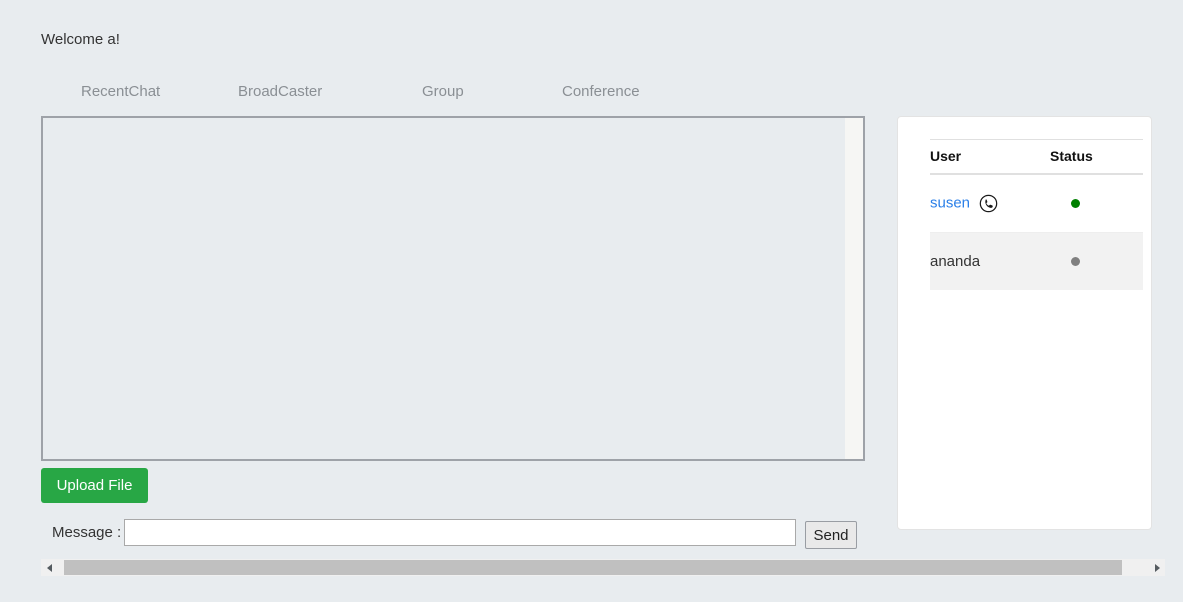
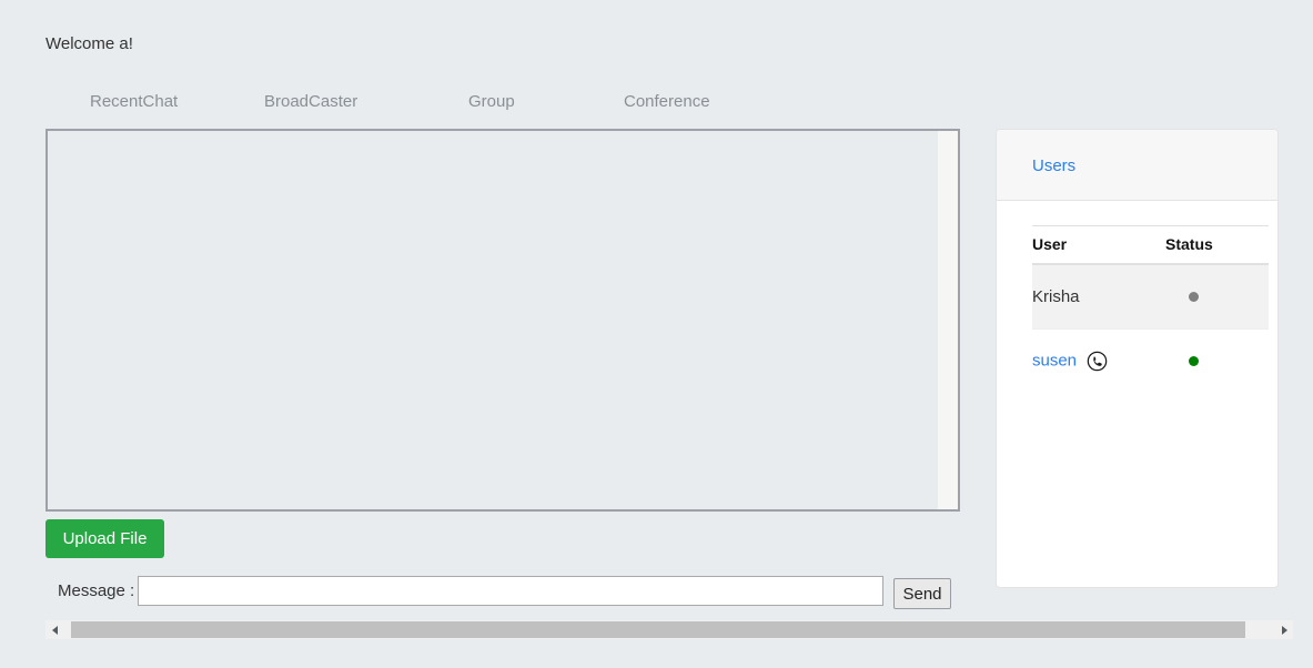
  Welcome a!
  RecentChat
  BroadCaster
  Group
  Conference
  Upload File
  Message :
  Send
+ Users
  User	Status
+ Krisha
  susen
- ananda
